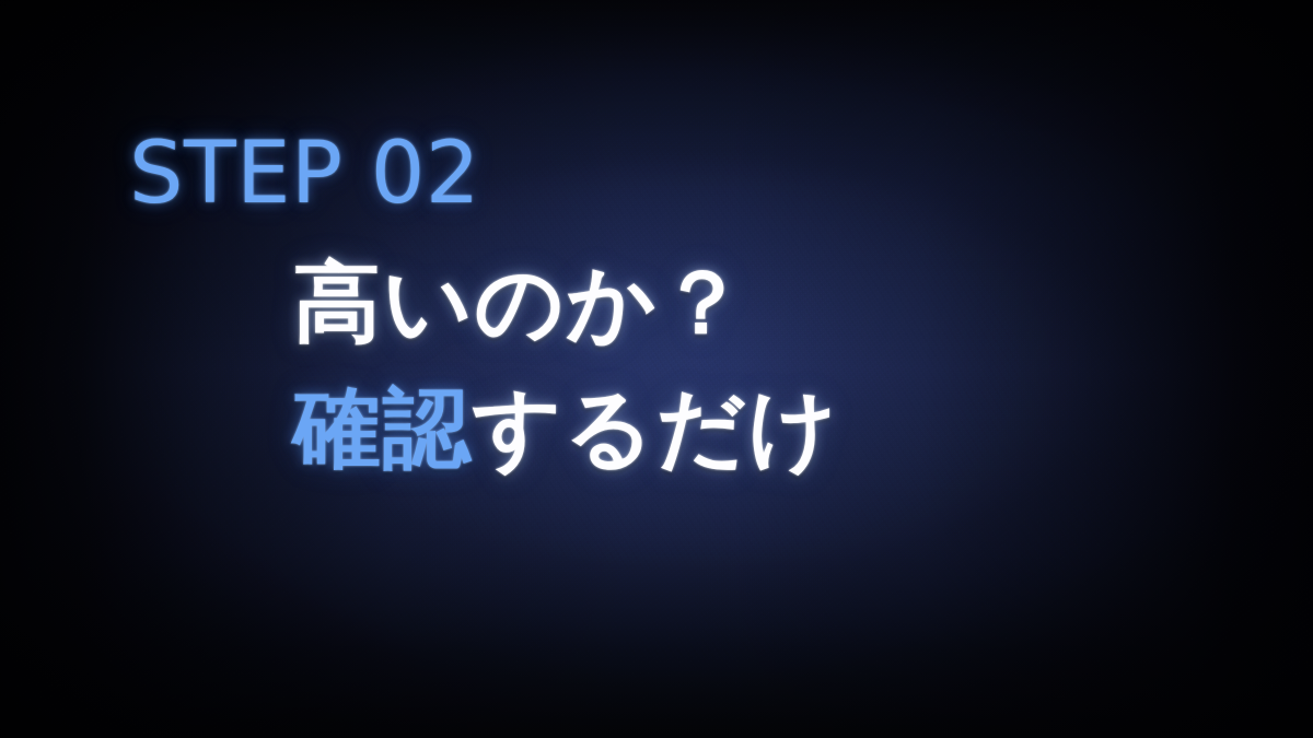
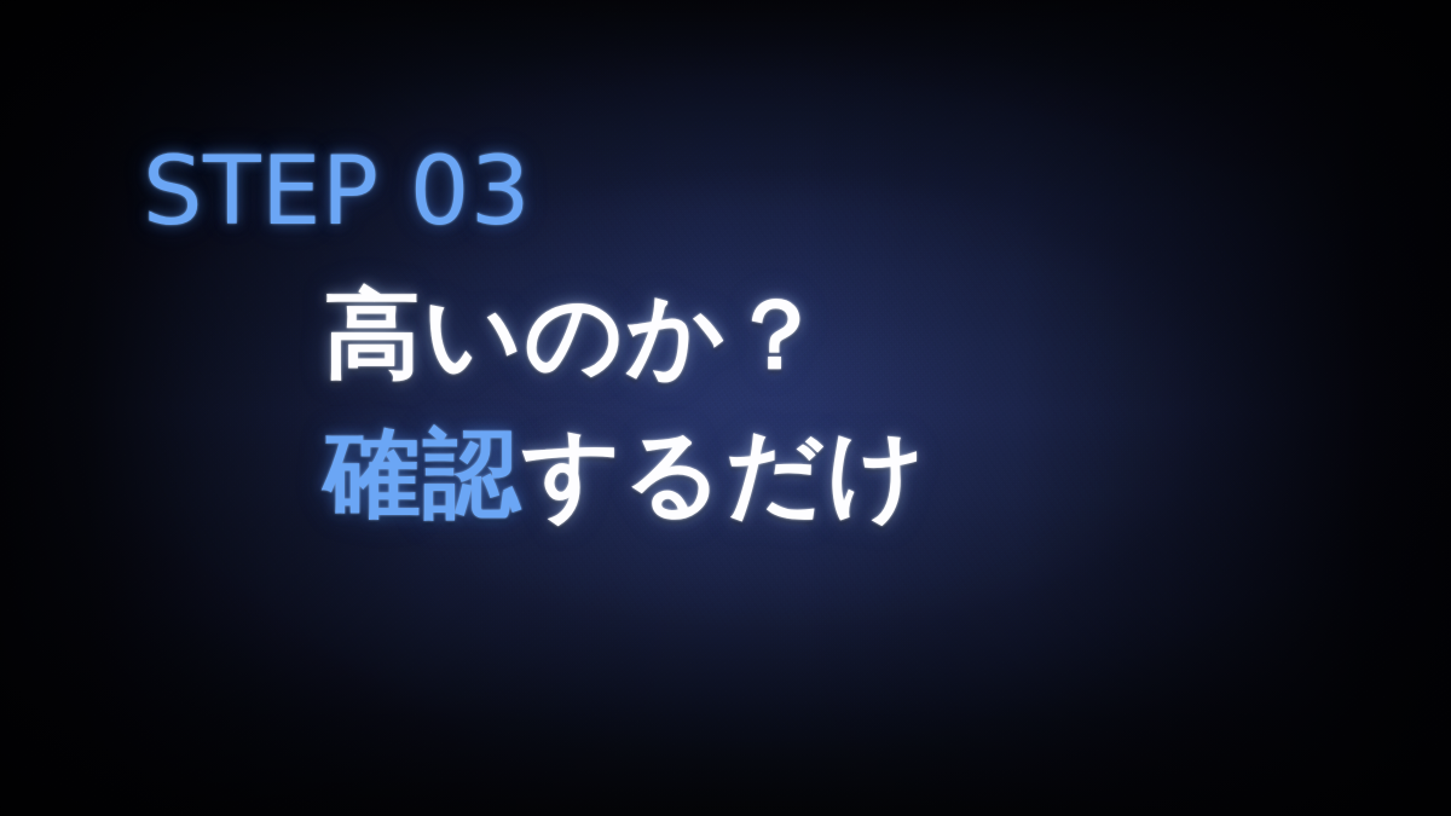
- STEP 02
+ STEP 03
  高いのか？
  確認するだけ
